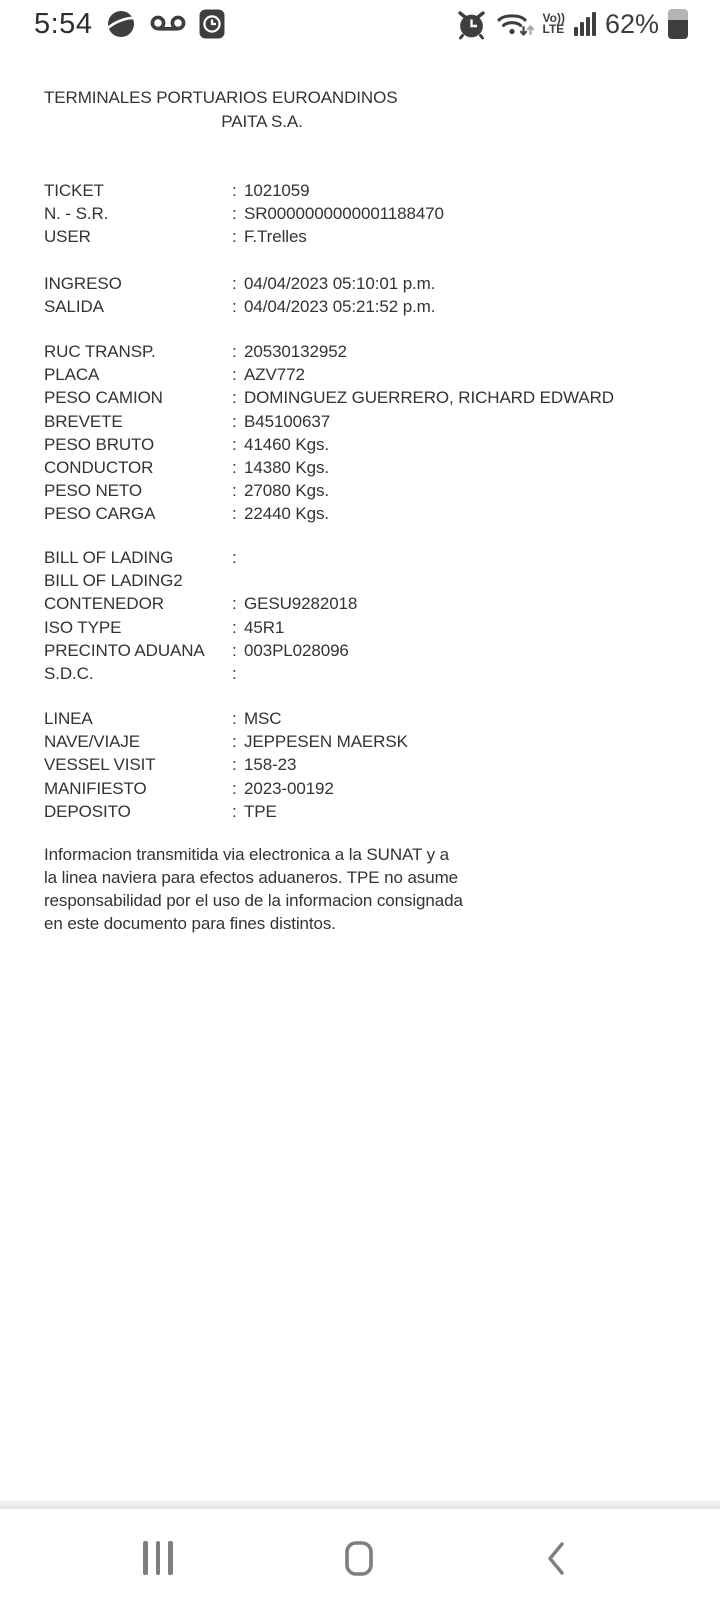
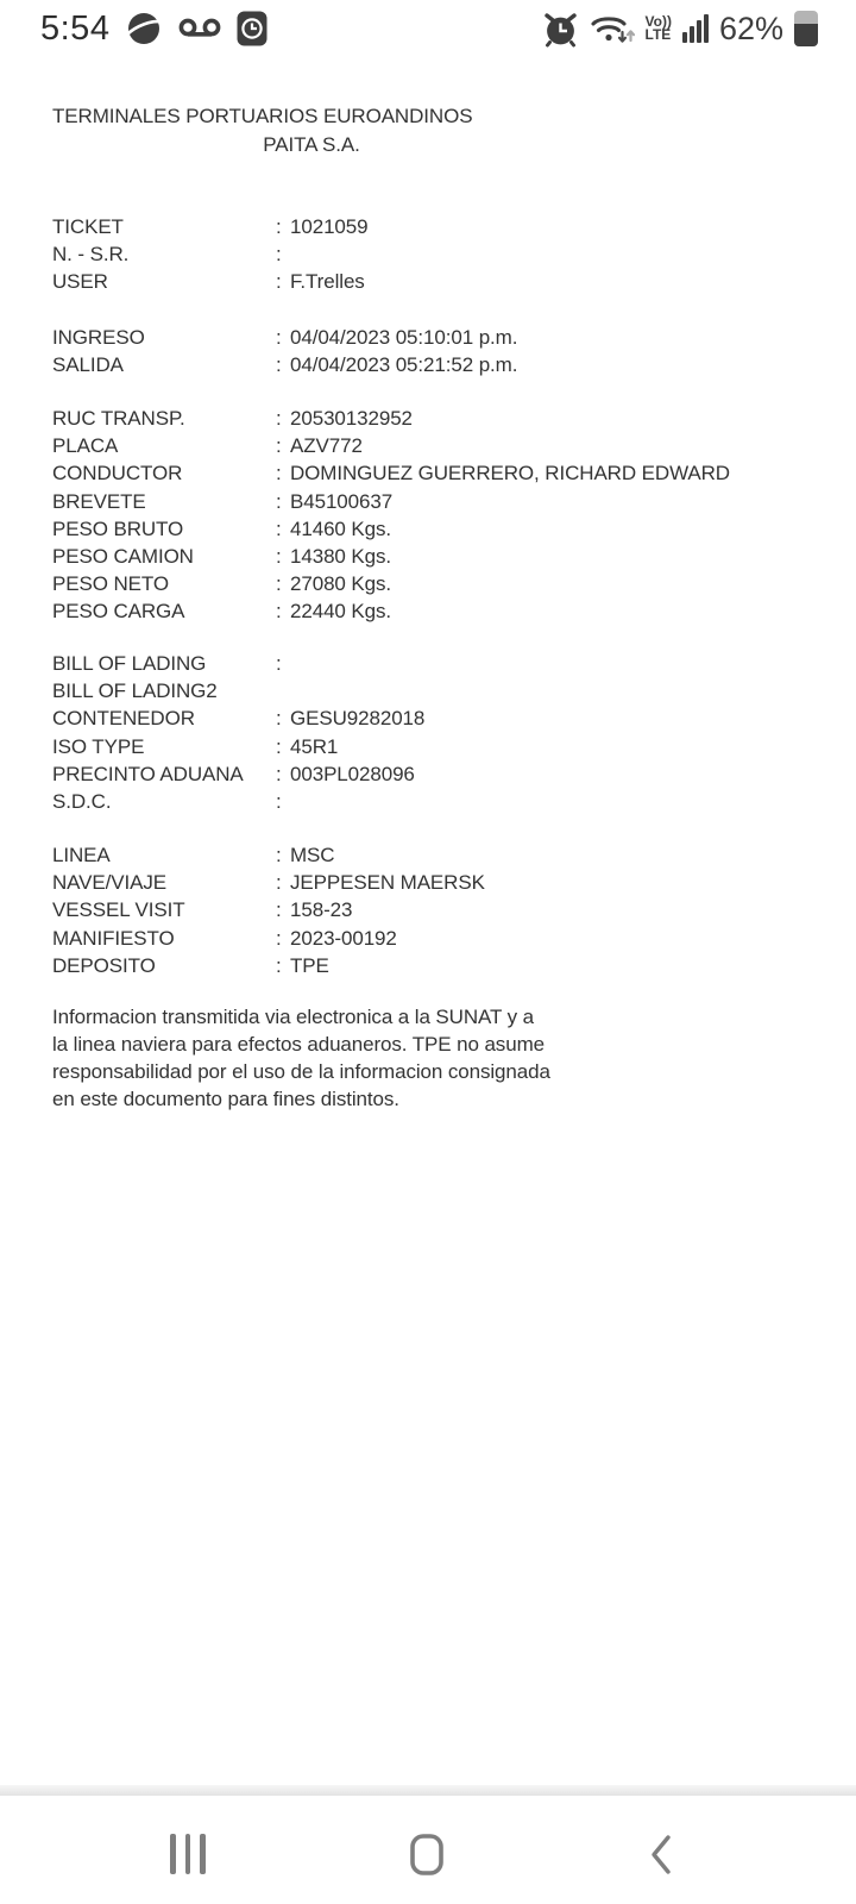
  5:54
  Vo))
  LTE
  62%
  TERMINALES PORTUARIOS EUROANDINOS
  PAITA S.A.
  TICKET
  :
  1021059
  N. - S.R.
  :
- SR0000000000001188470
  USER
  :
  F.Trelles
  INGRESO
  :
  04/04/2023 05:10:01 p.m.
  SALIDA
  :
  04/04/2023 05:21:52 p.m.
  RUC TRANSP.
  :
  20530132952
  PLACA
  :
  AZV772
- PESO CAMION
+ CONDUCTOR
  :
  DOMINGUEZ GUERRERO, RICHARD EDWARD
  BREVETE
  :
  B45100637
  PESO BRUTO
  :
  41460 Kgs.
- CONDUCTOR
+ PESO CAMION
  :
  14380 Kgs.
  PESO NETO
  :
  27080 Kgs.
  PESO CARGA
  :
  22440 Kgs.
  BILL OF LADING
  :
  BILL OF LADING2
  CONTENEDOR
  :
  GESU9282018
  ISO TYPE
  :
  45R1
  PRECINTO ADUANA
  :
  003PL028096
  S.D.C.
  :
  LINEA
  :
  MSC
  NAVE/VIAJE
  :
  JEPPESEN MAERSK
  VESSEL VISIT
  :
  158-23
  MANIFIESTO
  :
  2023-00192
  DEPOSITO
  :
  TPE
  Informacion transmitida via electronica a la SUNAT y a
  la linea naviera para efectos aduaneros. TPE no asume
  responsabilidad por el uso de la informacion consignada
  en este documento para fines distintos.
